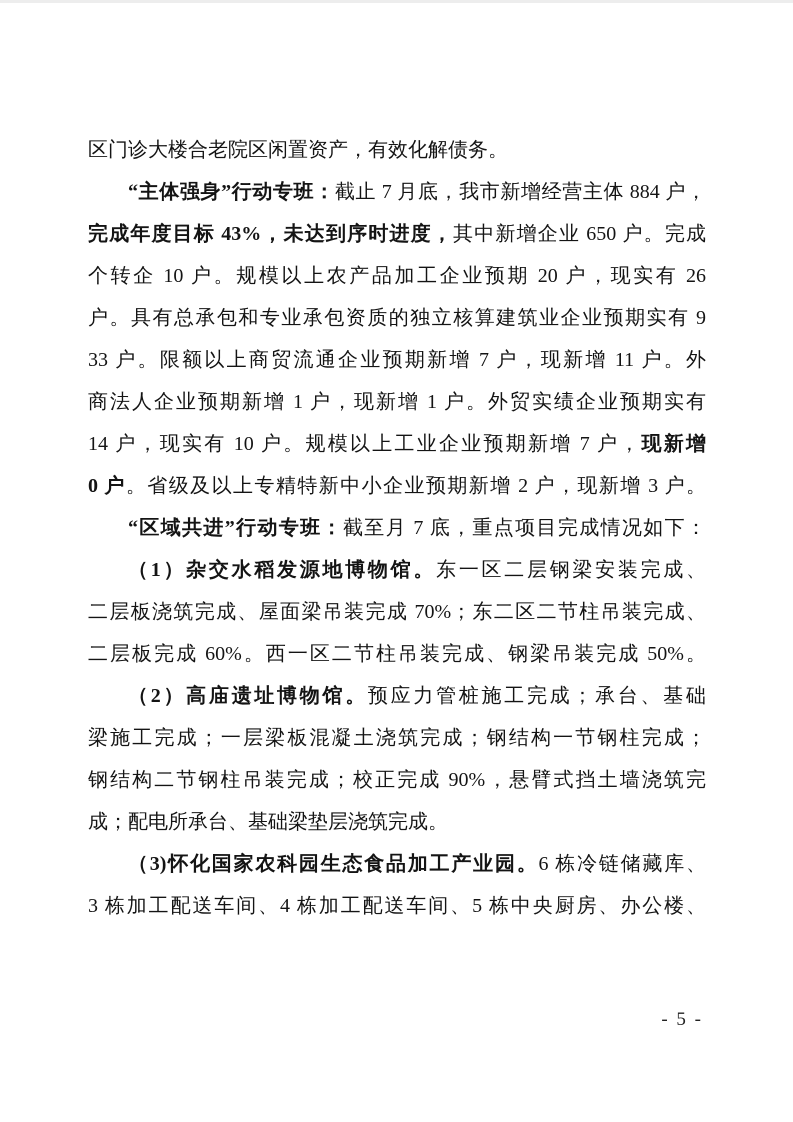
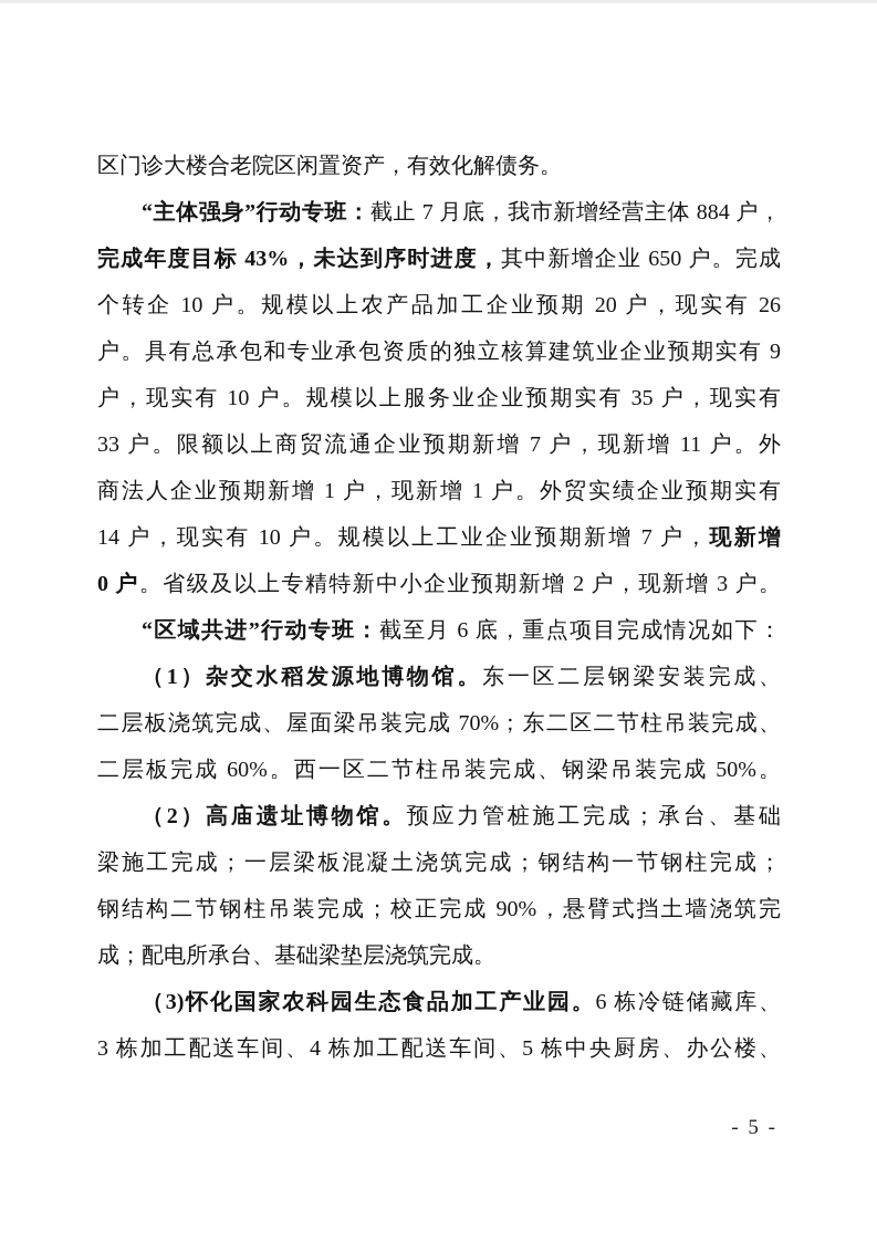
  区门诊大楼合老院区闲置资产，有效化解债务。
  “主体强身”行动专班：截止 7 月底，我市新增经营主体 884 户，
  完成年度目标 43%，未达到序时进度，其中新增企业 650 户。完成
  个转企 10 户。规模以上农产品加工企业预期 20 户，现实有 26
  户。具有总承包和专业承包资质的独立核算建筑业企业预期实有 9
+ 户，现实有 10 户。规模以上服务业企业预期实有 35 户，现实有
  33 户。限额以上商贸流通企业预期新增 7 户，现新增 11 户。外
  商法人企业预期新增 1 户，现新增 1 户。外贸实绩企业预期实有
  14 户，现实有 10 户。规模以上工业企业预期新增 7 户，现新增
  0 户。省级及以上专精特新中小企业预期新增 2 户，现新增 3 户。
- “区域共进”行动专班：截至月 7 底，重点项目完成情况如下：
+ “区域共进”行动专班：截至月 6 底，重点项目完成情况如下：
  （1）杂交水稻发源地博物馆。东一区二层钢梁安装完成、
  二层板浇筑完成、屋面梁吊装完成 70%；东二区二节柱吊装完成、
  二层板完成 60%。西一区二节柱吊装完成、钢梁吊装完成 50%。
  （2）高庙遗址博物馆。预应力管桩施工完成；承台、基础
  梁施工完成；一层梁板混凝土浇筑完成；钢结构一节钢柱完成；
  钢结构二节钢柱吊装完成；校正完成 90%，悬臂式挡土墙浇筑完
  成；配电所承台、基础梁垫层浇筑完成。
  （3)怀化国家农科园生态食品加工产业园。6 栋冷链储藏库、
  3 栋加工配送车间、4 栋加工配送车间、5 栋中央厨房、办公楼、
  - 5 -
